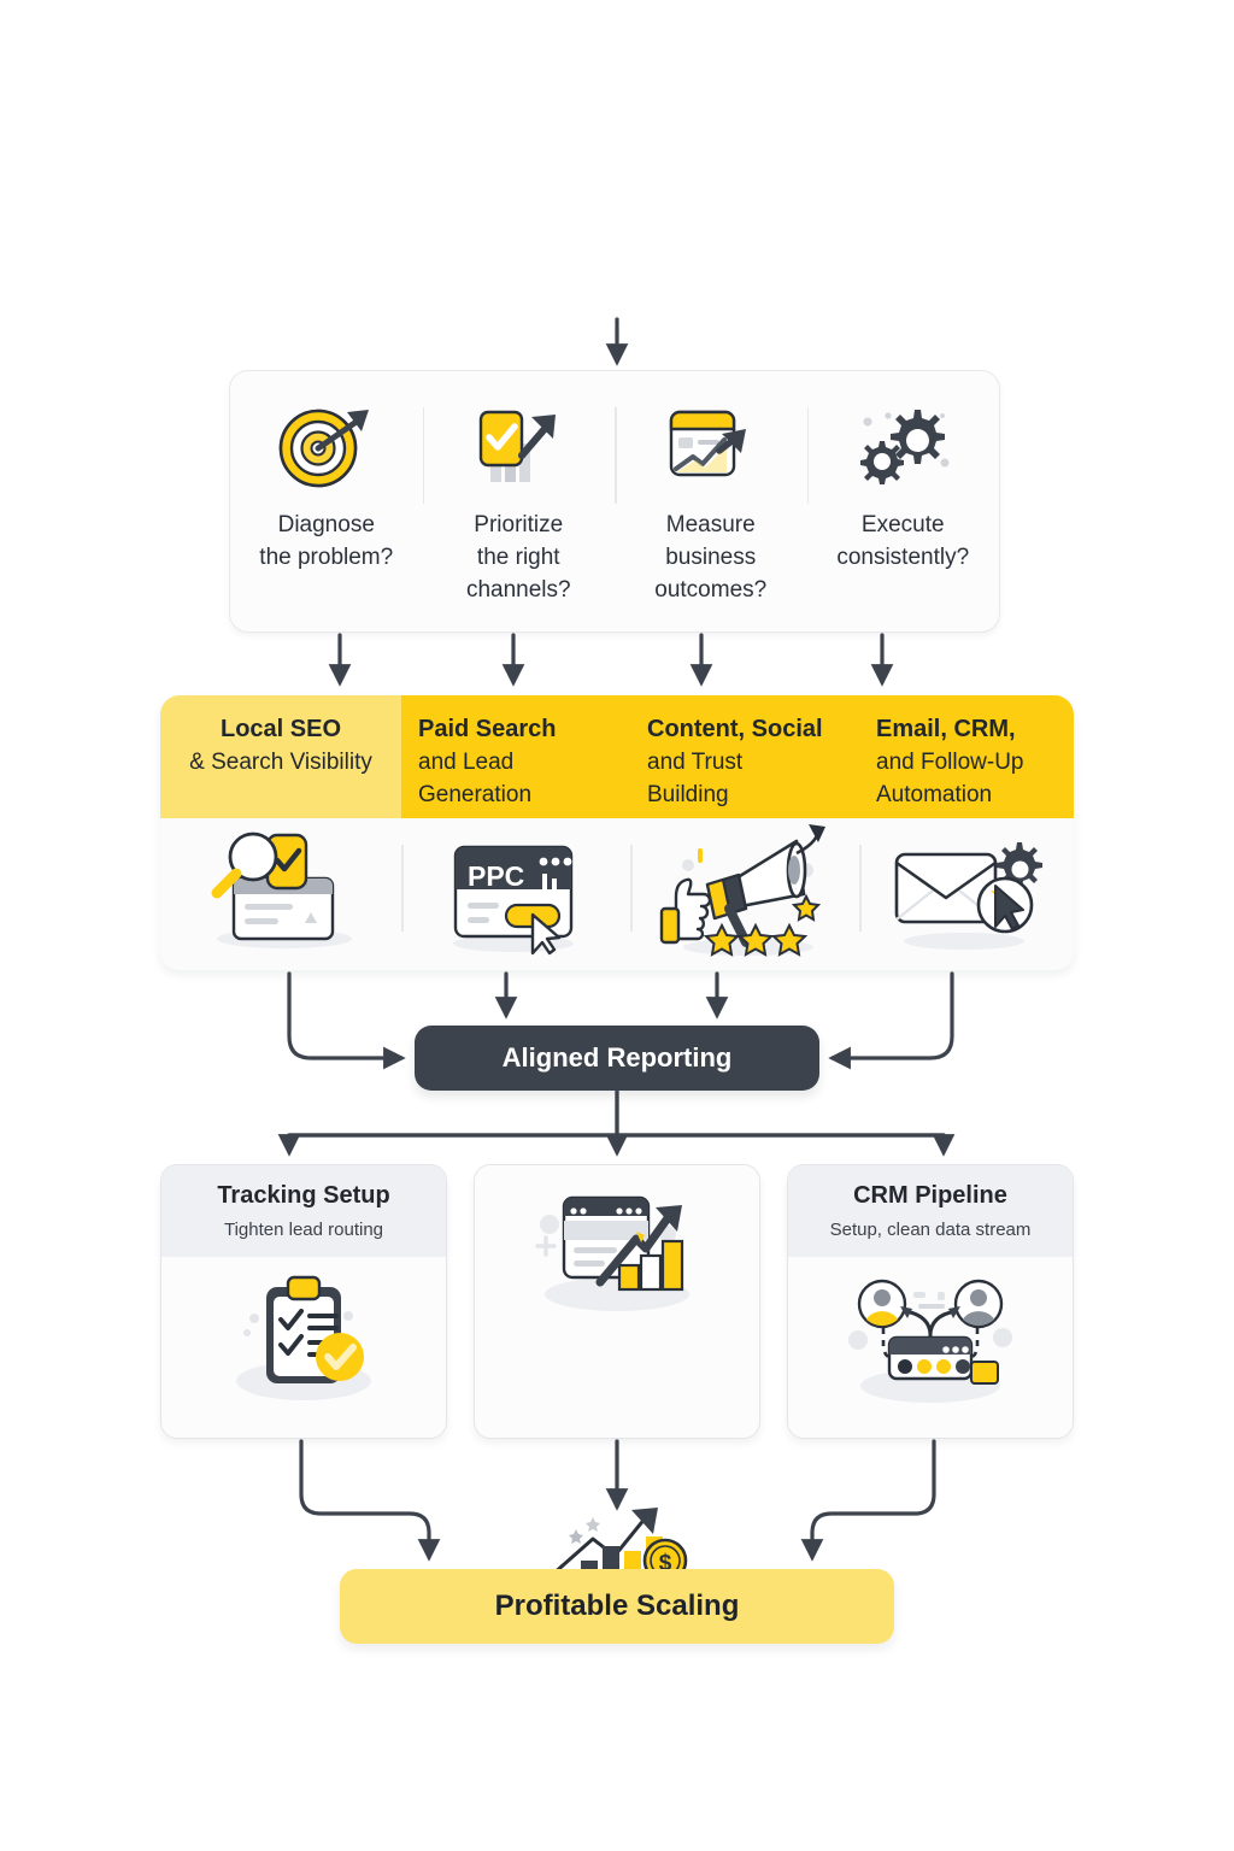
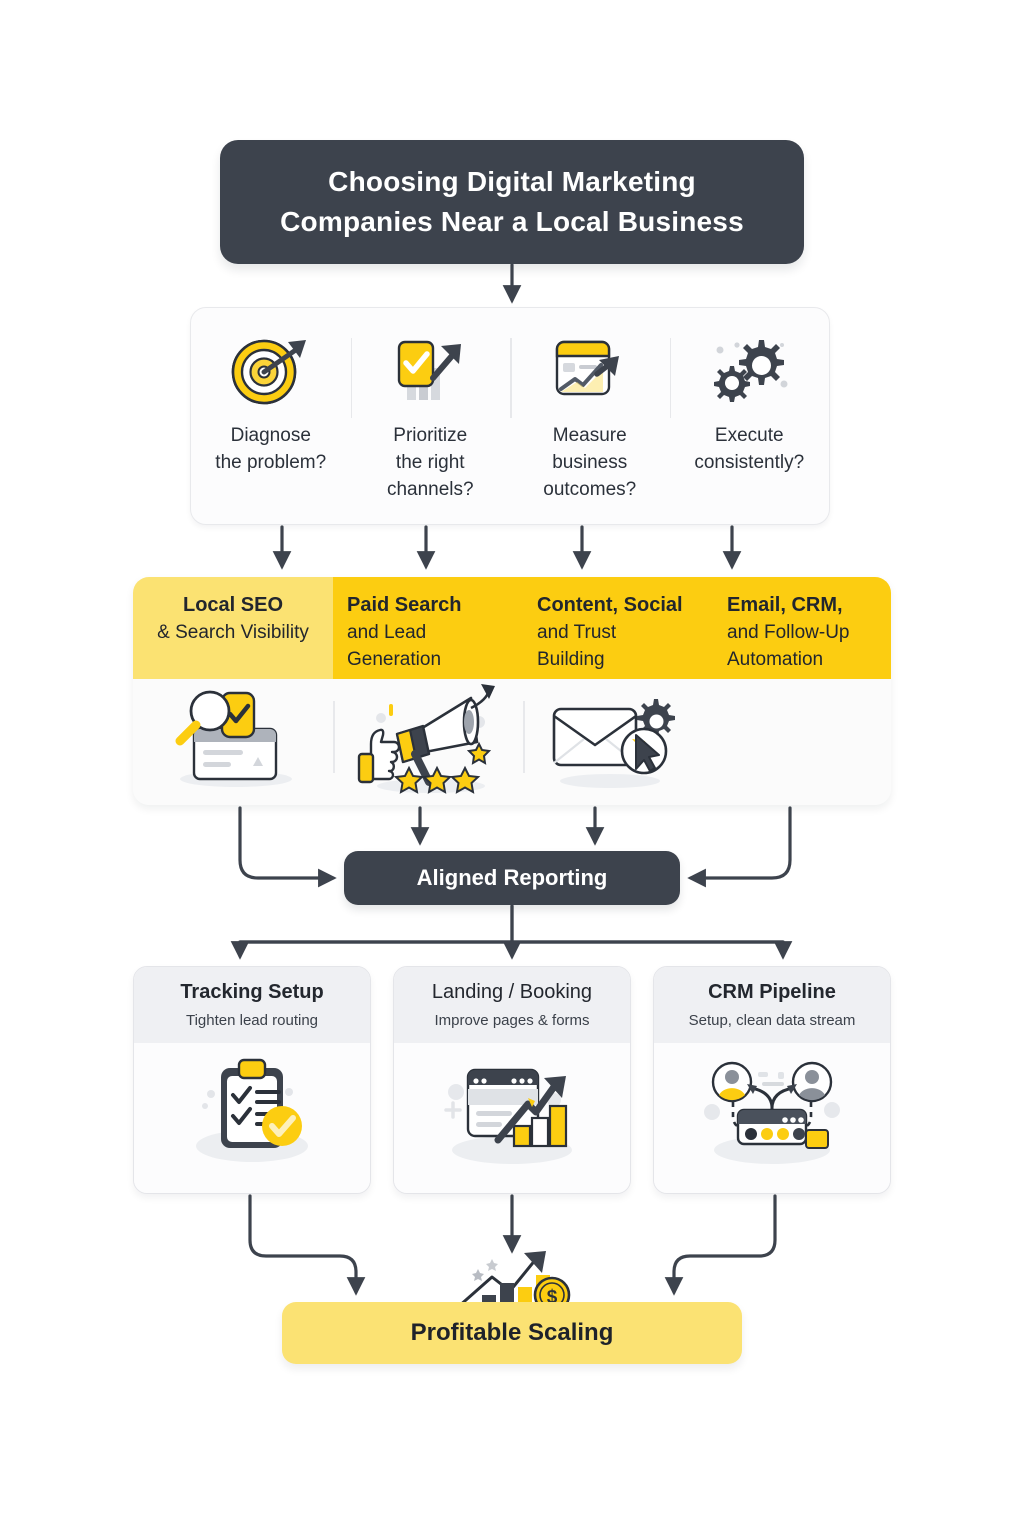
+ Choosing Digital Marketing
+ Companies Near a Local Business
  Diagnose
  the problem?
  Prioritize
  the right
  channels?
  Measure
  business
  outcomes?
  Execute
  consistently?
  Local SEO
  & Search Visibility
  Paid Search
  and Lead
  Generation
  Content, Social
  and Trust
  Building
  Email, CRM,
  and Follow-Up
  Automation
- PPC
  Aligned Reporting
  Tracking Setup
  Tighten lead routing
+ Landing / Booking
+ Improve pages & forms
  CRM Pipeline
  Setup, clean data stream
  $
  Profitable Scaling
